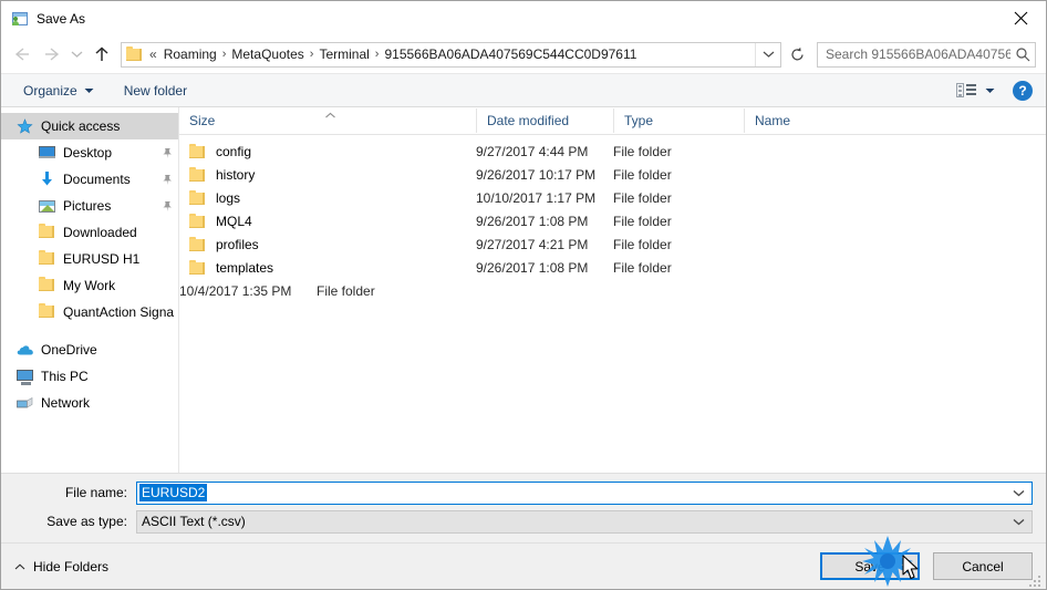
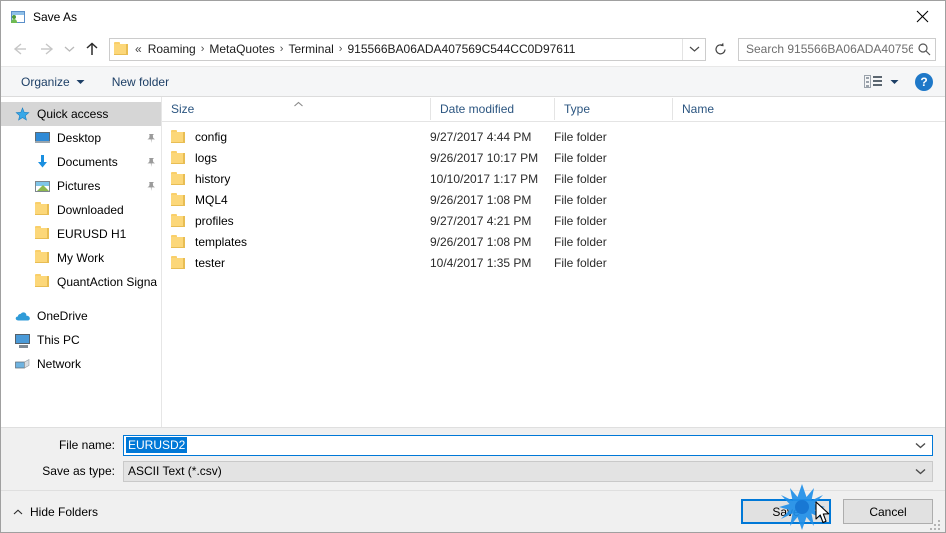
  Save As
  «
  Roaming
  ›
  MetaQuotes
  ›
  Terminal
  ›
  915566BA06ADA407569C544CC0D97611
  Search 915566BA06ADA40756
  Organize
  New folder
  ?
  Quick access
  Desktop
  Documents
  Pictures
  Downloaded
  EURUSD H1
  My Work
  QuantAction Signa
  OneDrive
  This PC
  Network
  Size
  Date modified
  Type
  Name
  config
  9/27/2017 4:44 PM
  File folder
- history
+ logs
  9/26/2017 10:17 PM
  File folder
- logs
+ history
  10/10/2017 1:17 PM
  File folder
  MQL4
  9/26/2017 1:08 PM
  File folder
  profiles
  9/27/2017 4:21 PM
  File folder
  templates
  9/26/2017 1:08 PM
  File folder
+ tester
  10/4/2017 1:35 PM
  File folder
  File name:
  EURUSD2
  Save as type:
  ASCII Text (*.csv)
  Hide Folders
  Cancel
